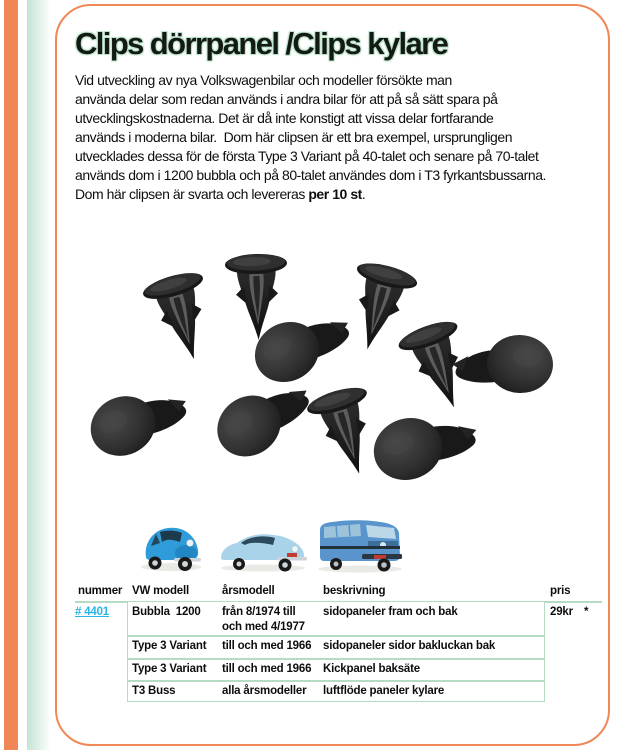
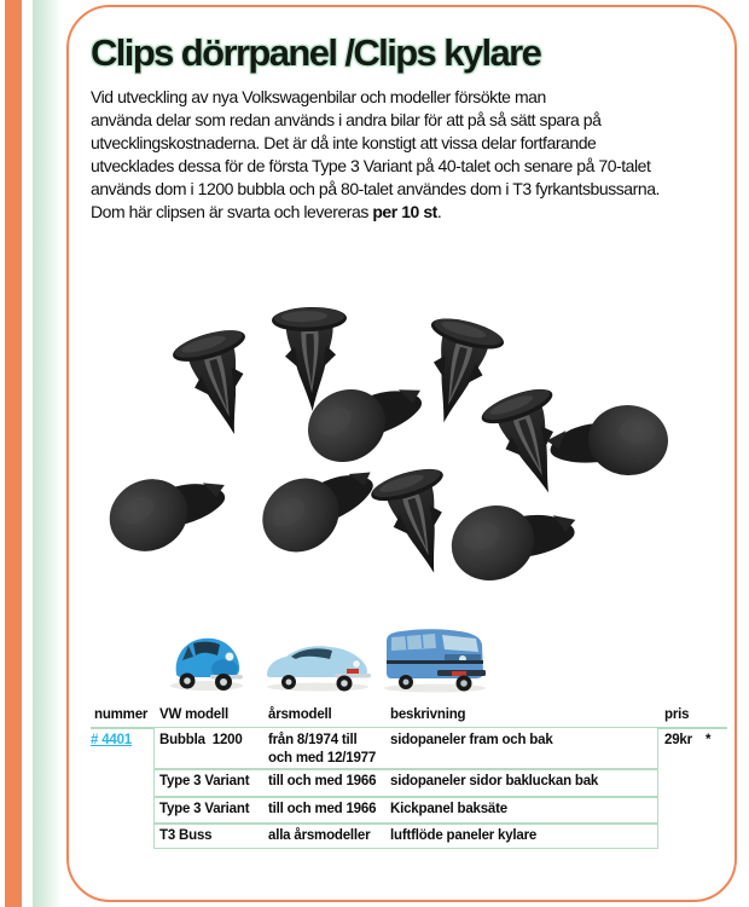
  Clips dörrpanel /Clips kylare
  Vid utveckling av nya Volkswagenbilar och modeller försökte man
  använda delar som redan används i andra bilar för att på så sätt spara på
  utvecklingskostnaderna. Det är då inte konstigt att vissa delar fortfarande
- används i moderna bilar. Dom här clipsen är ett bra exempel, ursprungligen
  utvecklades dessa för de första Type 3 Variant på 40-talet och senare på 70-talet
  används dom i 1200 bubbla och på 80-talet användes dom i T3 fyrkantsbussarna.
  Dom här clipsen är svarta och levereras per 10 st.
  nummer
  VW modell
  årsmodell
  beskrivning
  pris
  # 4401
  Bubbla 1200
  från 8/1974 till
- och med 4/1977
+ och med 12/1977
  sidopaneler fram och bak
  29kr
  *
  Type 3 Variant
  till och med 1966
  sidopaneler sidor bakluckan bak
  Type 3 Variant
  till och med 1966
  Kickpanel baksäte
  T3 Buss
  alla årsmodeller
  luftflöde paneler kylare
